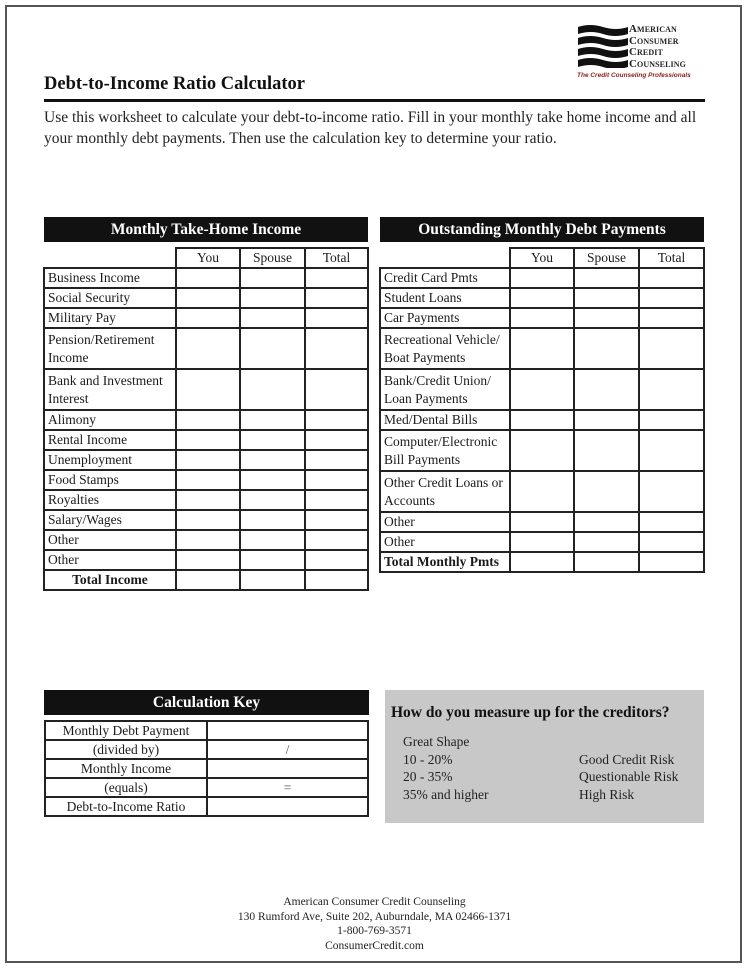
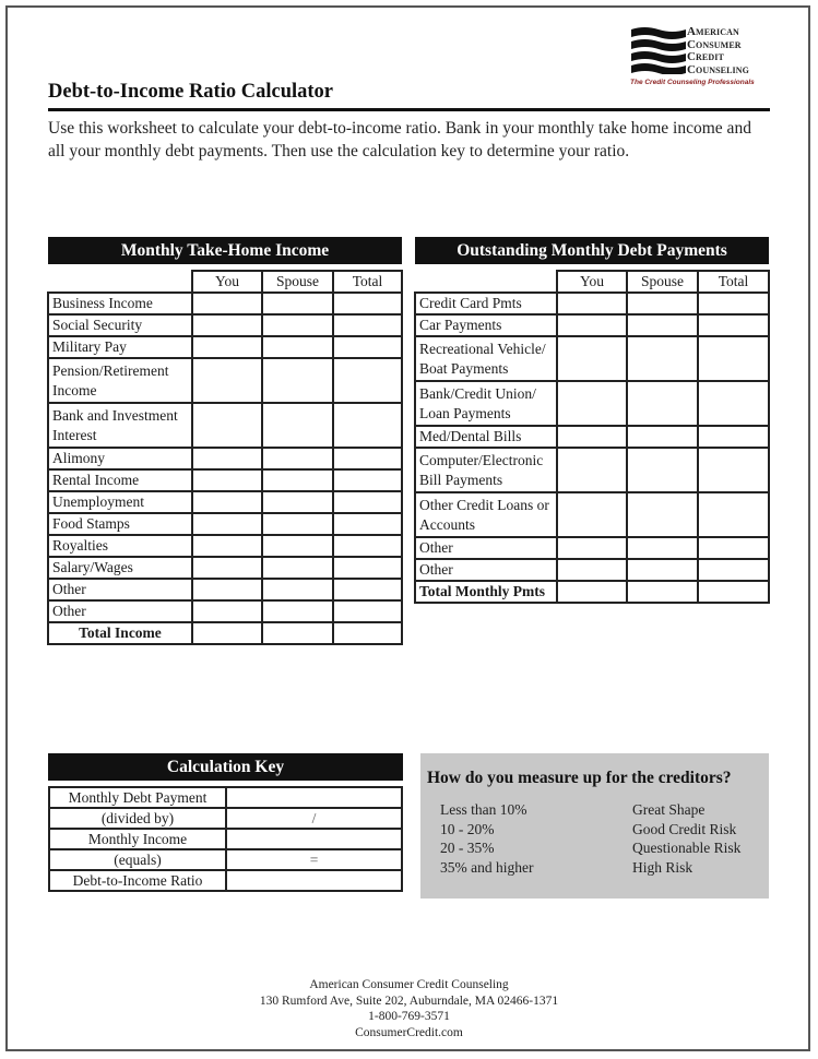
  American
  Consumer
  Credit
  Counseling
  Debt-to-Income Ratio Calculator
- Use this worksheet to calculate your debt-to-income ratio. Fill in your monthly take home income and all your monthly debt payments. Then use the calculation key to determine your ratio.
+ Use this worksheet to calculate your debt-to-income ratio. Bank in your monthly take home income and all your monthly debt payments. Then use the calculation key to determine your ratio.
  Monthly Take-Home Income
  	You	Spouse	Total
  Business Income
  Social Security
  Military Pay
  Pension/Retirement Income
  Bank and Investment Interest
  Alimony
  Rental Income
  Unemployment
  Food Stamps
  Royalties
  Salary/Wages
  Other
  Other
  Total Income
  Outstanding Monthly Debt Payments
  	You	Spouse	Total
  Credit Card Pmts
- Student Loans
  Car Payments
  Recreational Vehicle/ Boat Payments
  Bank/Credit Union/ Loan Payments
  Med/Dental Bills
  Computer/Electronic Bill Payments
  Other Credit Loans or Accounts
  Other
  Other
  Total Monthly Pmts
  Calculation Key
  Monthly Debt Payment
  (divided by)	/
  Monthly Income
  (equals)	=
  Debt-to-Income Ratio
  How do you measure up for the creditors?
+ Less than 10%
  Great Shape
  10 - 20%
  Good Credit Risk
  20 - 35%
  Questionable Risk
  35% and higher
  High Risk
  American Consumer Credit Counseling
  130 Rumford Ave, Suite 202, Auburndale, MA 02466-1371
  1-800-769-3571
  ConsumerCredit.com
